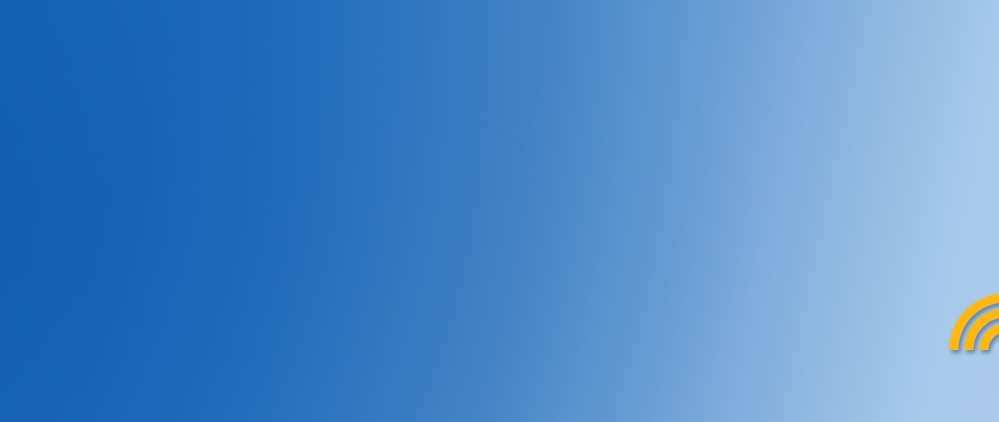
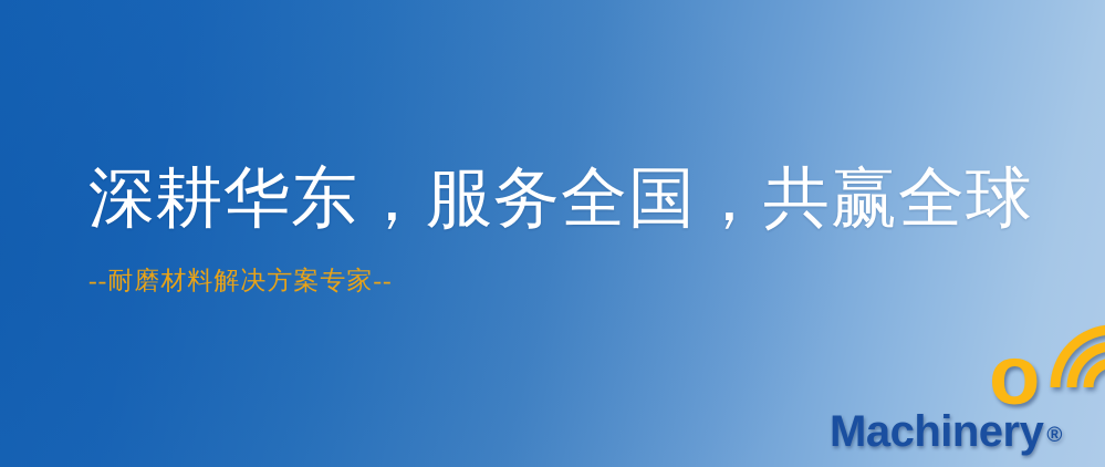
+ 深耕华东，服务全国，共赢全球
+ --耐磨材料解决方案专家--
+ o
+ Machinery ®
